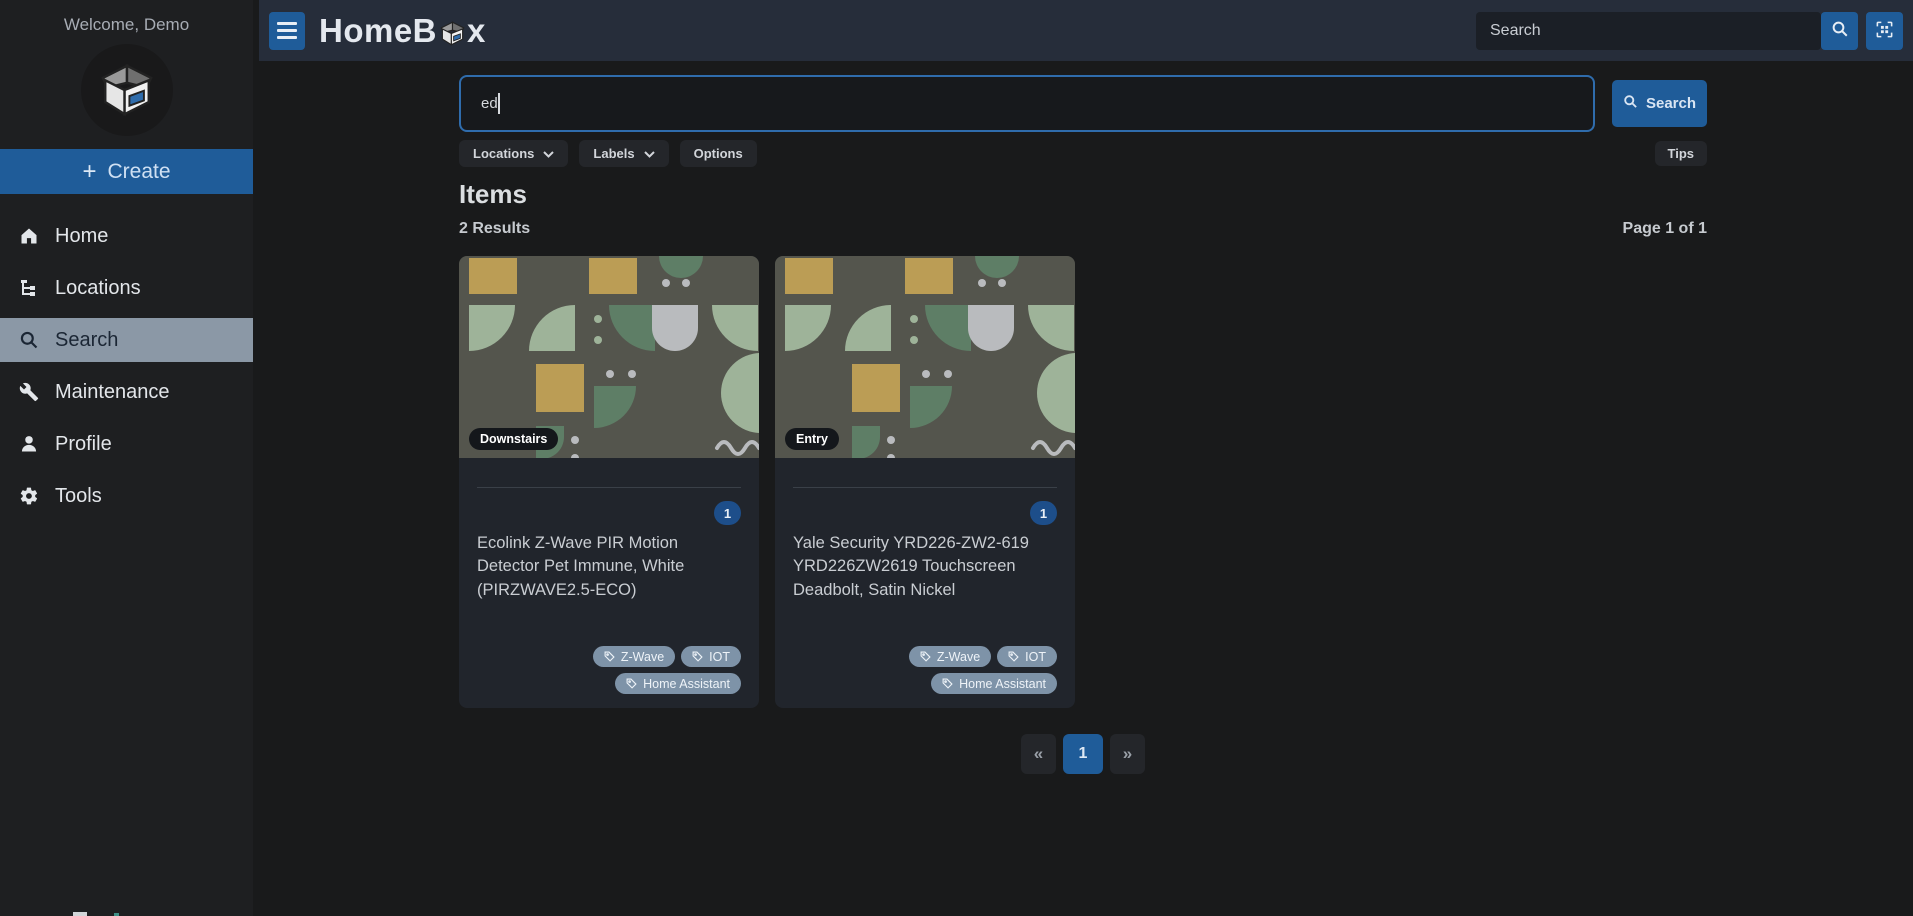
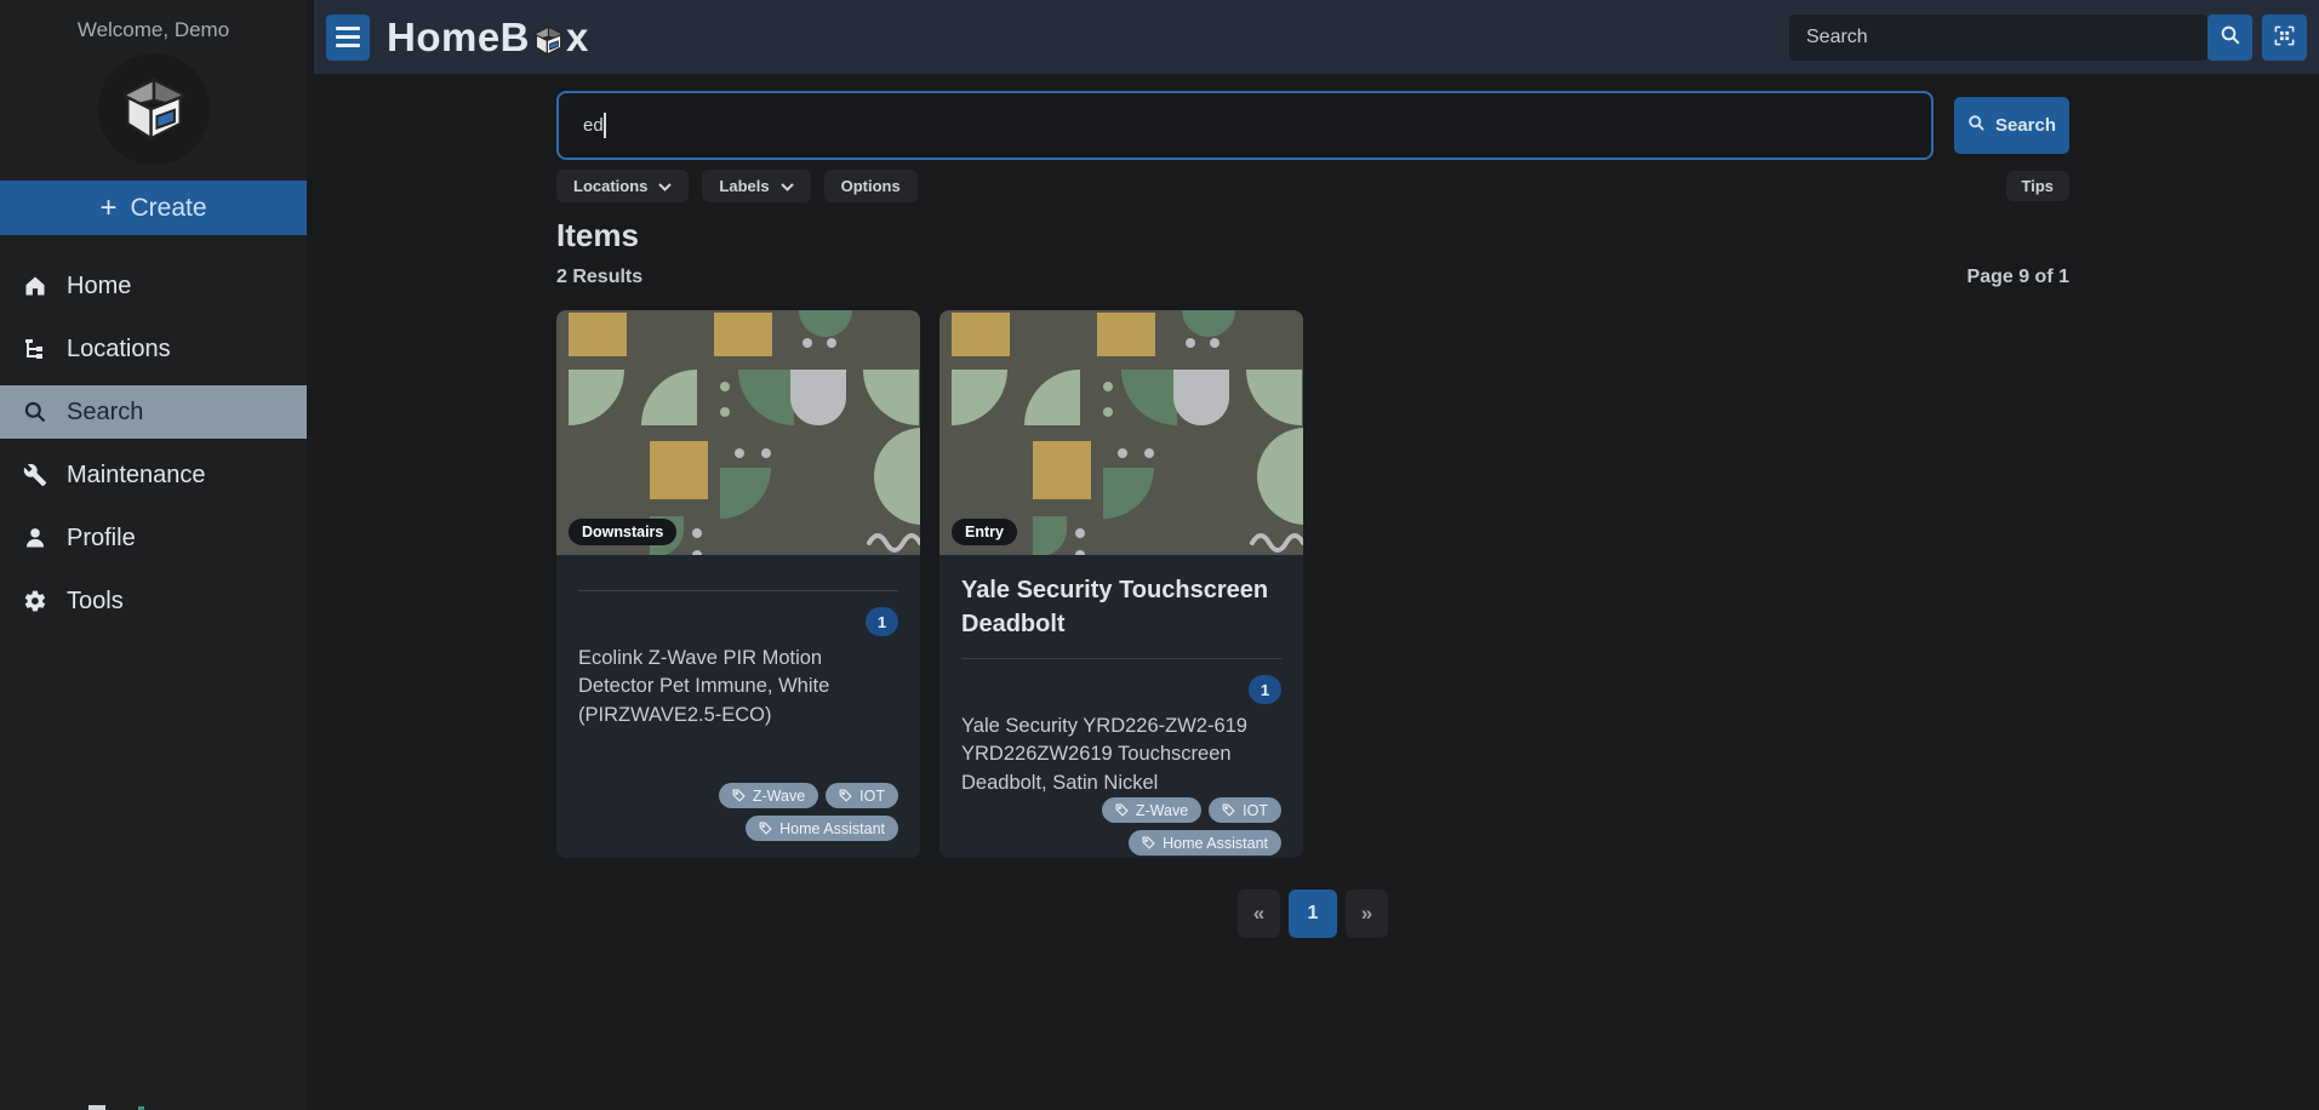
  Welcome, Demo
  +
  Create
  Home
  Locations
  Search
  Maintenance
  Profile
  Tools
  HomeB
  x
  Search
  ed
  Search
  Locations
  Labels
  Options
  Tips
  Items
  2 Results
- Page 1 of 1
+ Page 9 of 1
  Downstairs
  1
  Ecolink Z-Wave PIR Motion Detector Pet Immune, White (PIRZWAVE2.5-ECO)
  Z-Wave
  IOT
  Home Assistant
  Entry
+ Yale Security Touchscreen Deadbolt
  1
  Yale Security YRD226-ZW2-619 YRD226ZW2619 Touchscreen Deadbolt, Satin Nickel
  Z-Wave
  IOT
  Home Assistant
  «
  1
  »
